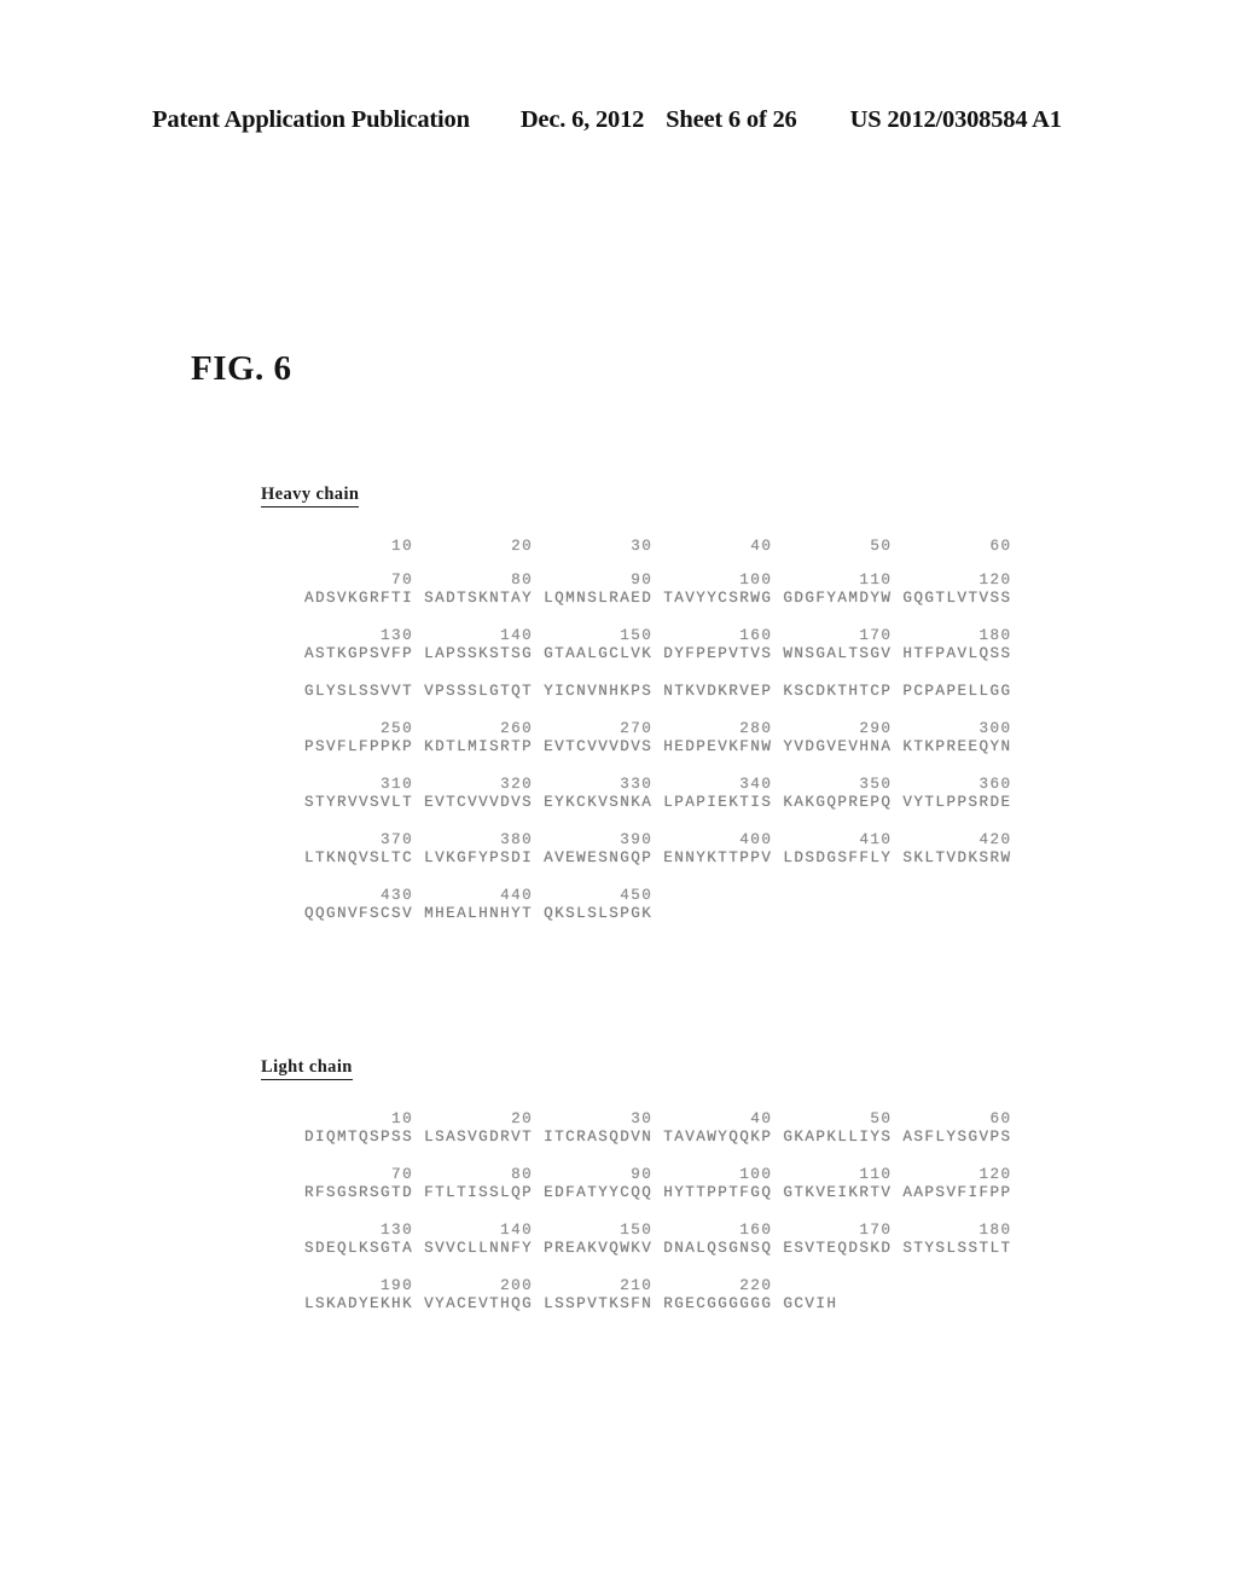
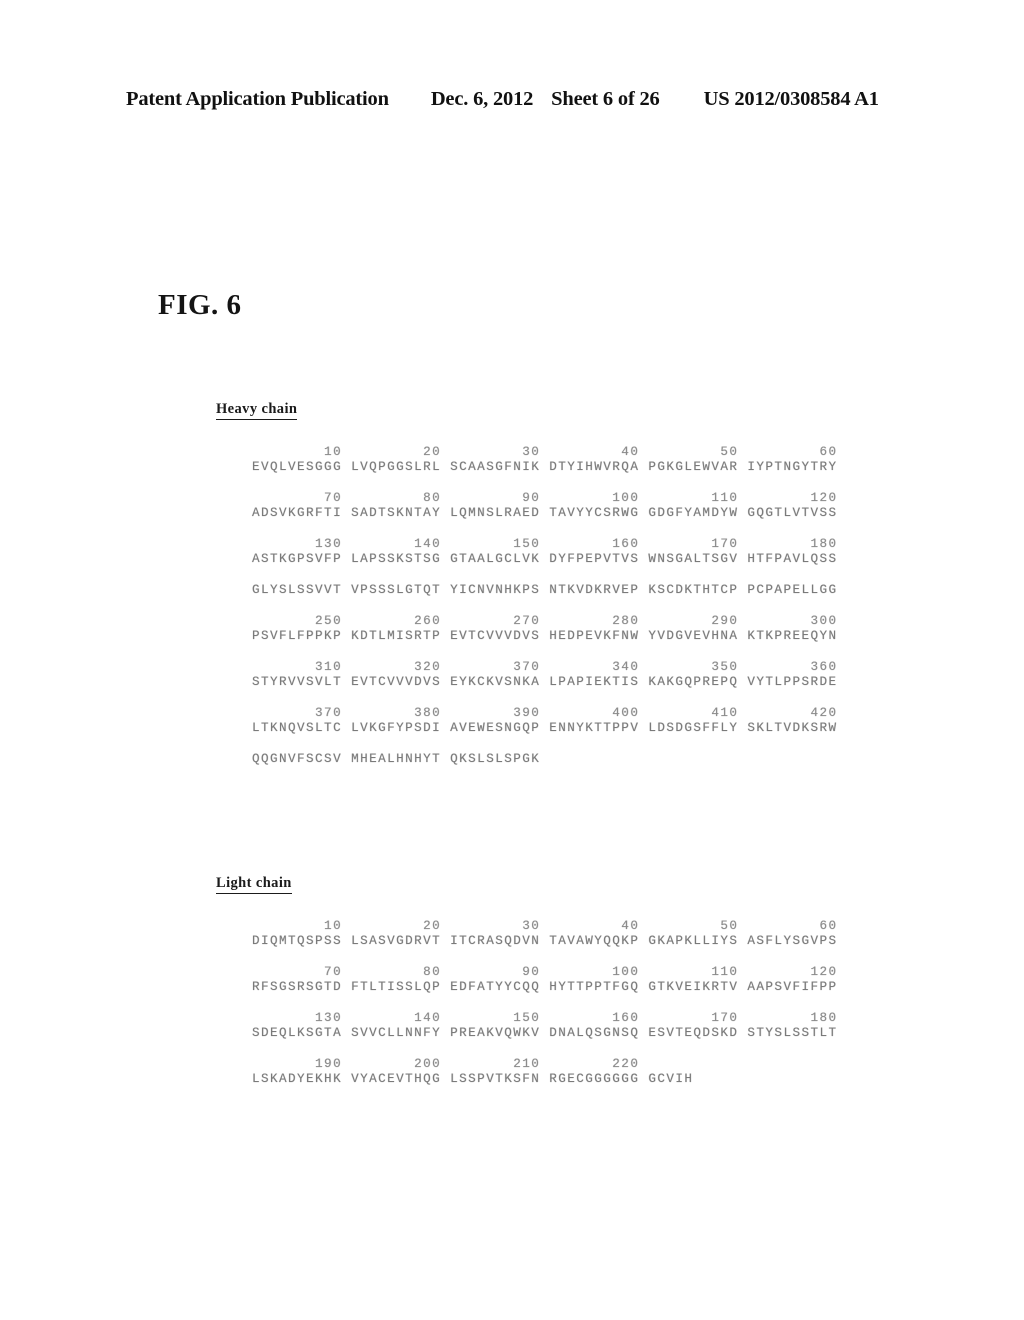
  Patent Application Publication
  Dec. 6, 2012
  Sheet 6 of 26
  US 2012/0308584 A1
  FIG. 6
  Heavy chain
  10 20 30 40 50 60
+ EVQLVESGGG LVQPGGSLRL SCAASGFNIK DTYIHWVRQA PGKGLEWVAR IYPTNGYTRY
  70 80 90 100 110 120
  ADSVKGRFTI SADTSKNTAY LQMNSLRAED TAVYYCSRWG GDGFYAMDYW GQGTLVTVSS
  130 140 150 160 170 180
  ASTKGPSVFP LAPSSKSTSG GTAALGCLVK DYFPEPVTVS WNSGALTSGV HTFPAVLQSS
  GLYSLSSVVT VPSSSLGTQT YICNVNHKPS NTKVDKRVEP KSCDKTHTCP PCPAPELLGG
  250 260 270 280 290 300
  PSVFLFPPKP KDTLMISRTP EVTCVVVDVS HEDPEVKFNW YVDGVEVHNA KTKPREEQYN
- 310 320 330 340 350 360
+ 310 320 370 340 350 360
  STYRVVSVLT EVTCVVVDVS EYKCKVSNKA LPAPIEKTIS KAKGQPREPQ VYTLPPSRDE
  370 380 390 400 410 420
  LTKNQVSLTC LVKGFYPSDI AVEWESNGQP ENNYKTTPPV LDSDGSFFLY SKLTVDKSRW
- 430 440 450
  QQGNVFSCSV MHEALHNHYT QKSLSLSPGK
  Light chain
  10 20 30 40 50 60
  DIQMTQSPSS LSASVGDRVT ITCRASQDVN TAVAWYQQKP GKAPKLLIYS ASFLYSGVPS
  70 80 90 100 110 120
  RFSGSRSGTD FTLTISSLQP EDFATYYCQQ HYTTPPTFGQ GTKVEIKRTV AAPSVFIFPP
  130 140 150 160 170 180
  SDEQLKSGTA SVVCLLNNFY PREAKVQWKV DNALQSGNSQ ESVTEQDSKD STYSLSSTLT
  190 200 210 220
  LSKADYEKHK VYACEVTHQG LSSPVTKSFN RGECGGGGGG GCVIH
